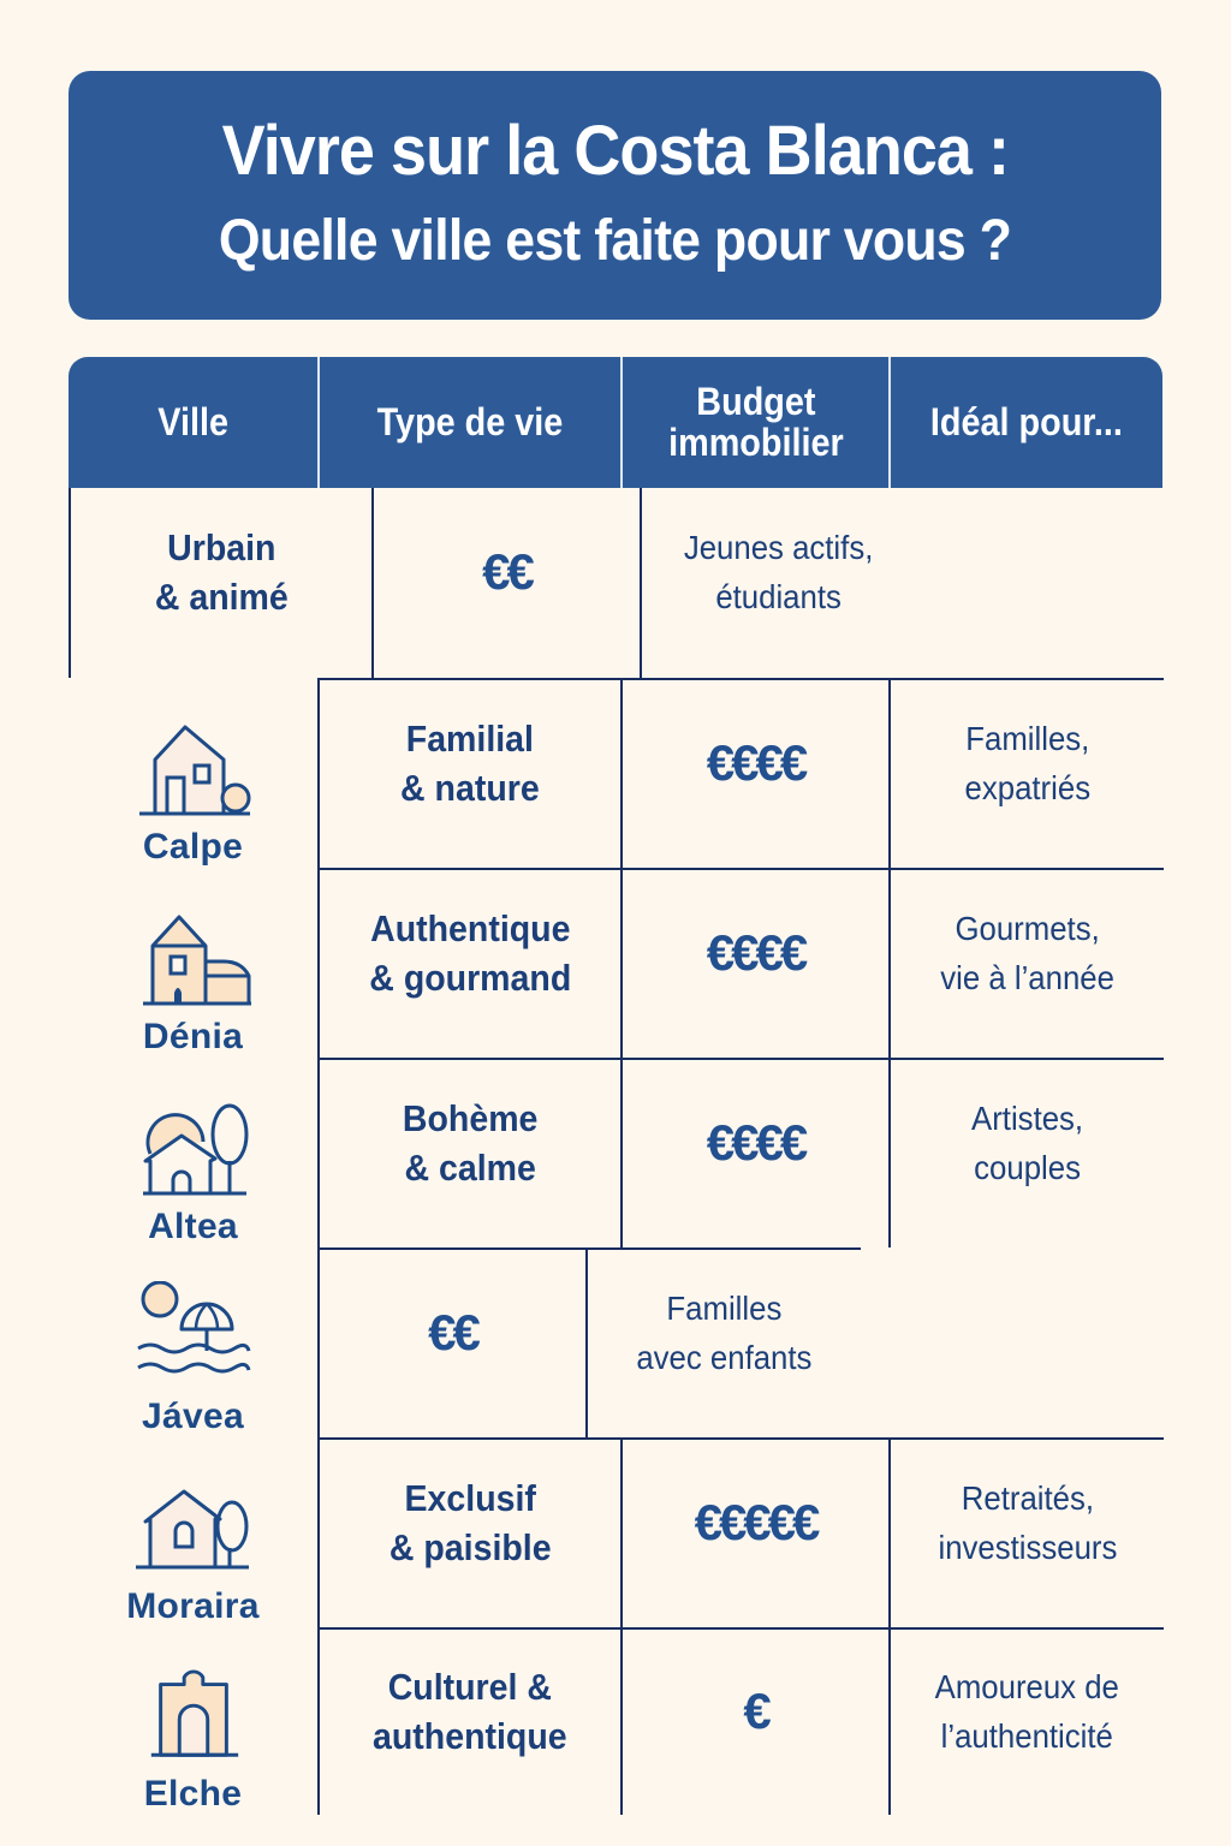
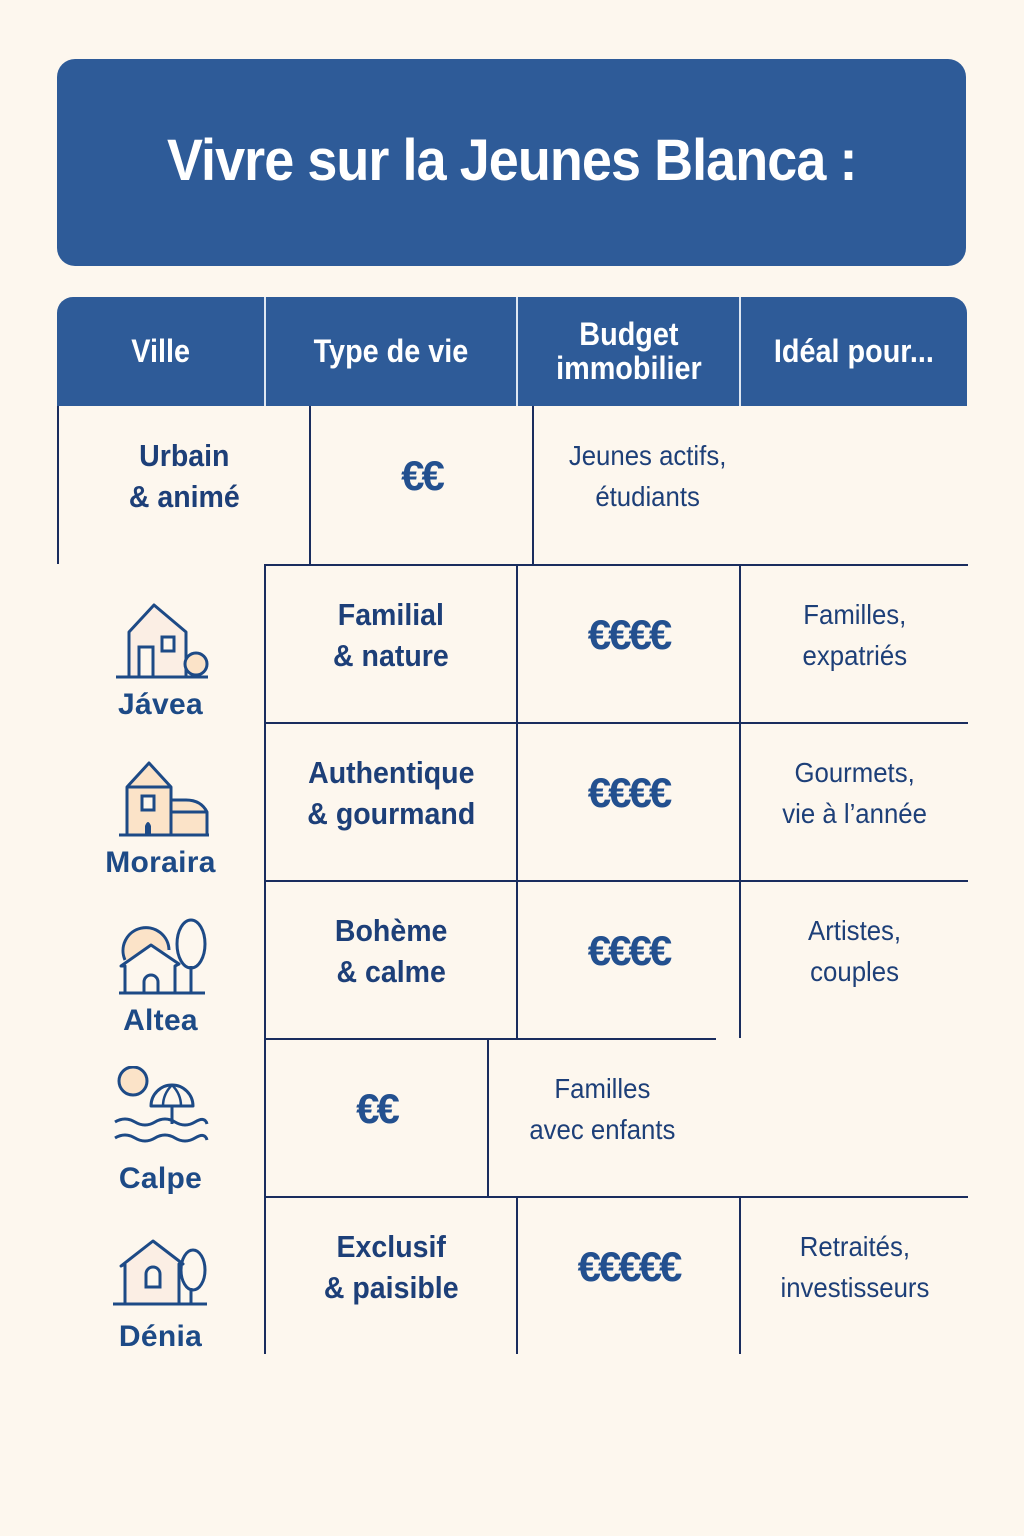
- Vivre sur la Costa Blanca :
+ Vivre sur la Jeunes Blanca :
- Quelle ville est faite pour vous ?
  Ville
  Type de vie
  Budget
  immobilier
  Idéal pour...
  Urbain
  & animé
  €€
  Jeunes actifs,
  étudiants
- Calpe
+ Jávea
  Familial
  & nature
  €€€€
  Familles,
  expatriés
- Dénia
+ Moraira
  Authentique
  & gourmand
  €€€€
  Gourmets,
  vie à l’année
  Altea
  Bohème
  & calme
  €€€€
  Artistes,
  couples
- Jávea
+ Calpe
  €€
  Familles
  avec enfants
- Moraira
+ Dénia
  Exclusif
  & paisible
  €€€€€
  Retraités,
  investisseurs
- Elche
- Culturel &
- authentique
- €
- Amoureux de
- l’authenticité
